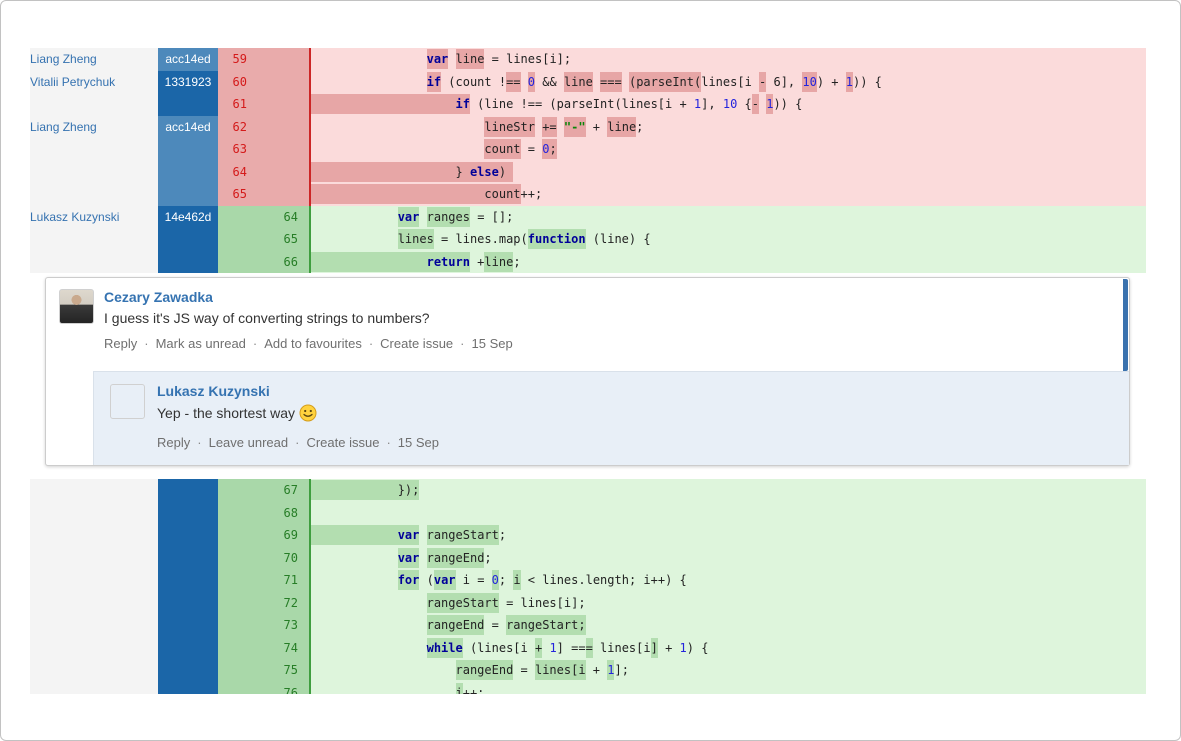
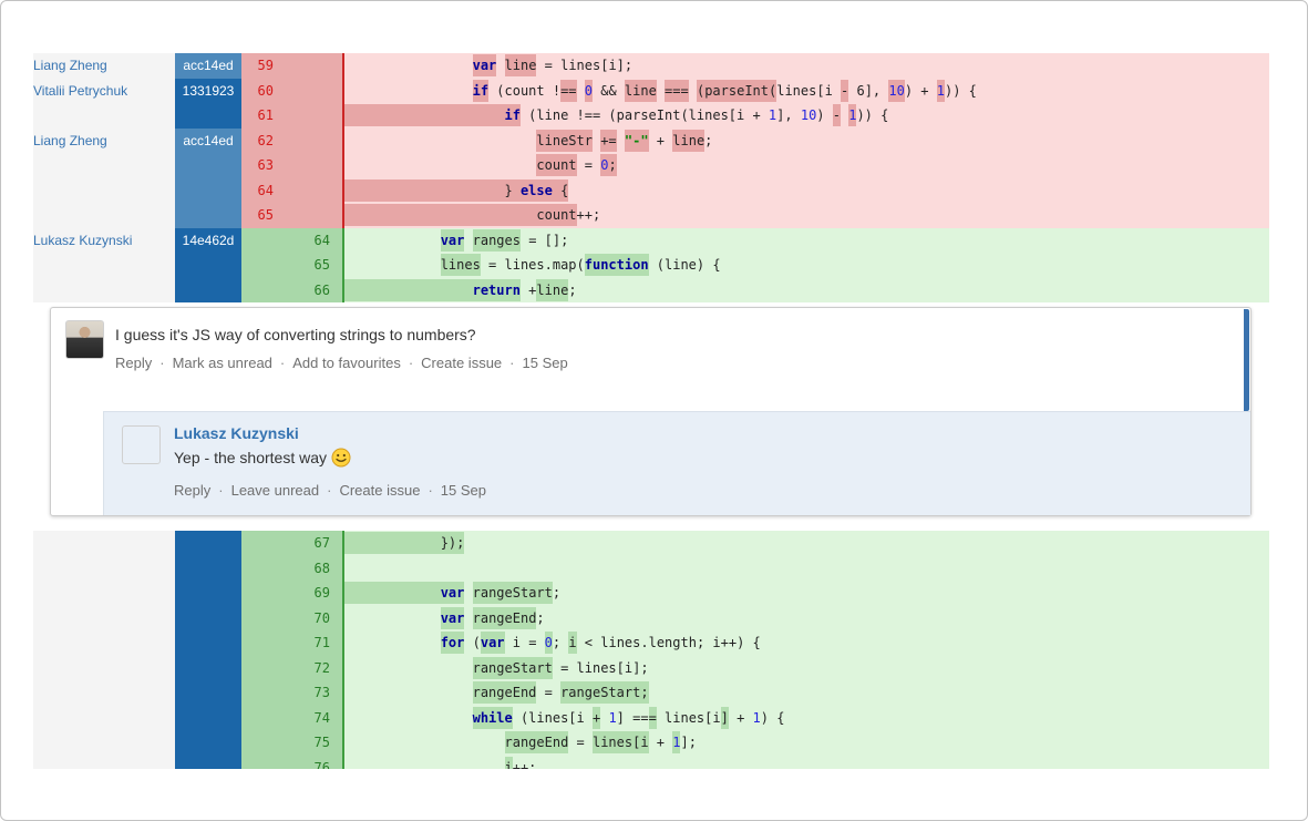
  Liang Zheng	acc14ed	59		var line = lines[i];
  Vitalii Petrychuk	1331923	60		if (count !== 0 && line === (parseInt(lines[i - 6], 10) + 1)) {
- 61		if (line !== (parseInt(lines[i + 1], 10 {- 1)) {
+ 61		if (line !== (parseInt(lines[i + 1], 10) - 1)) {
  Liang Zheng	acc14ed	62		lineStr += "-" + line;
  63		count = 0;
- 64		} else)
+ 64		} else {
  65		count++;
  Lukasz Kuzynski	14e462d		64	var ranges = [];
  	65	lines = lines.map(function (line) {
  	66	return +line;
- Cezary Zawadka
  I guess it's JS way of converting strings to numbers?
  Reply · Mark as unread · Add to favourites · Create issue · 15 Sep
  Lukasz Kuzynski
  Yep - the shortest way
  Reply · Leave unread · Create issue · 15 Sep
  			67	});
  	68
  	69	var rangeStart;
  	70	var rangeEnd;
  	71	for (var i = 0; i < lines.length; i++) {
  	72	rangeStart = lines[i];
  	73	rangeEnd = rangeStart;
  	74	while (lines[i + 1] === lines[i] + 1) {
  	75	rangeEnd = lines[i + 1];
  	76	i++;
